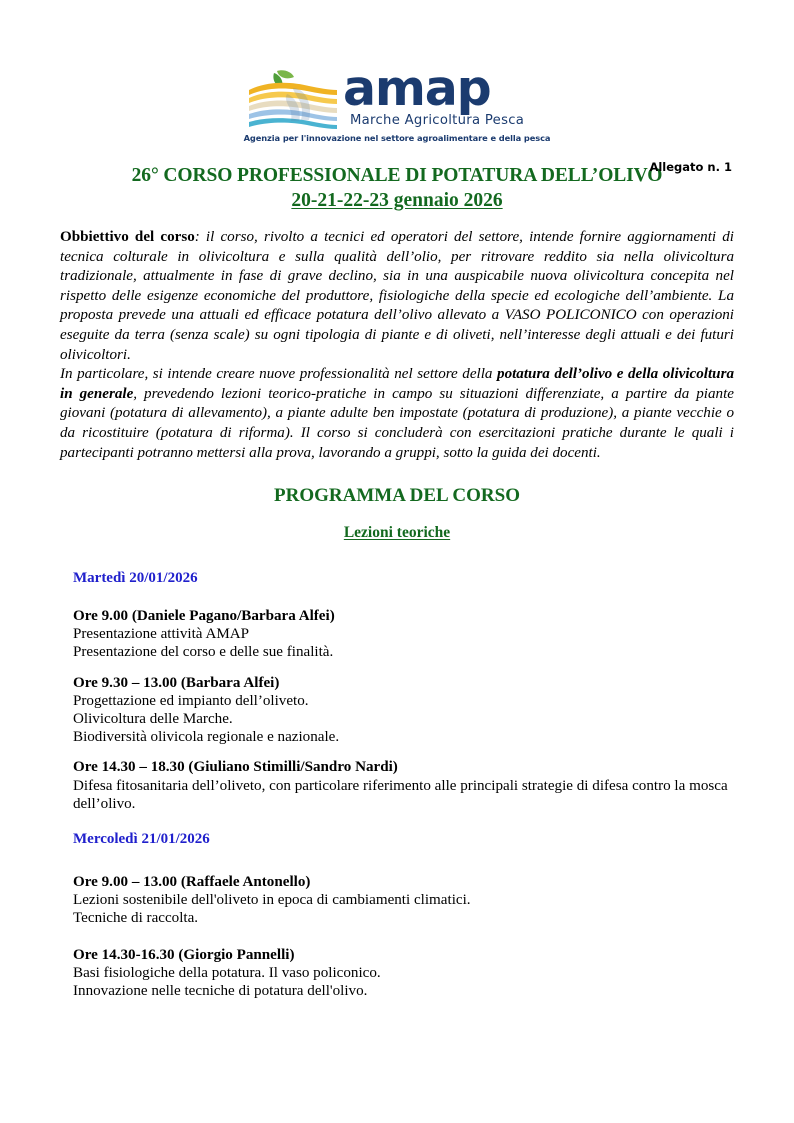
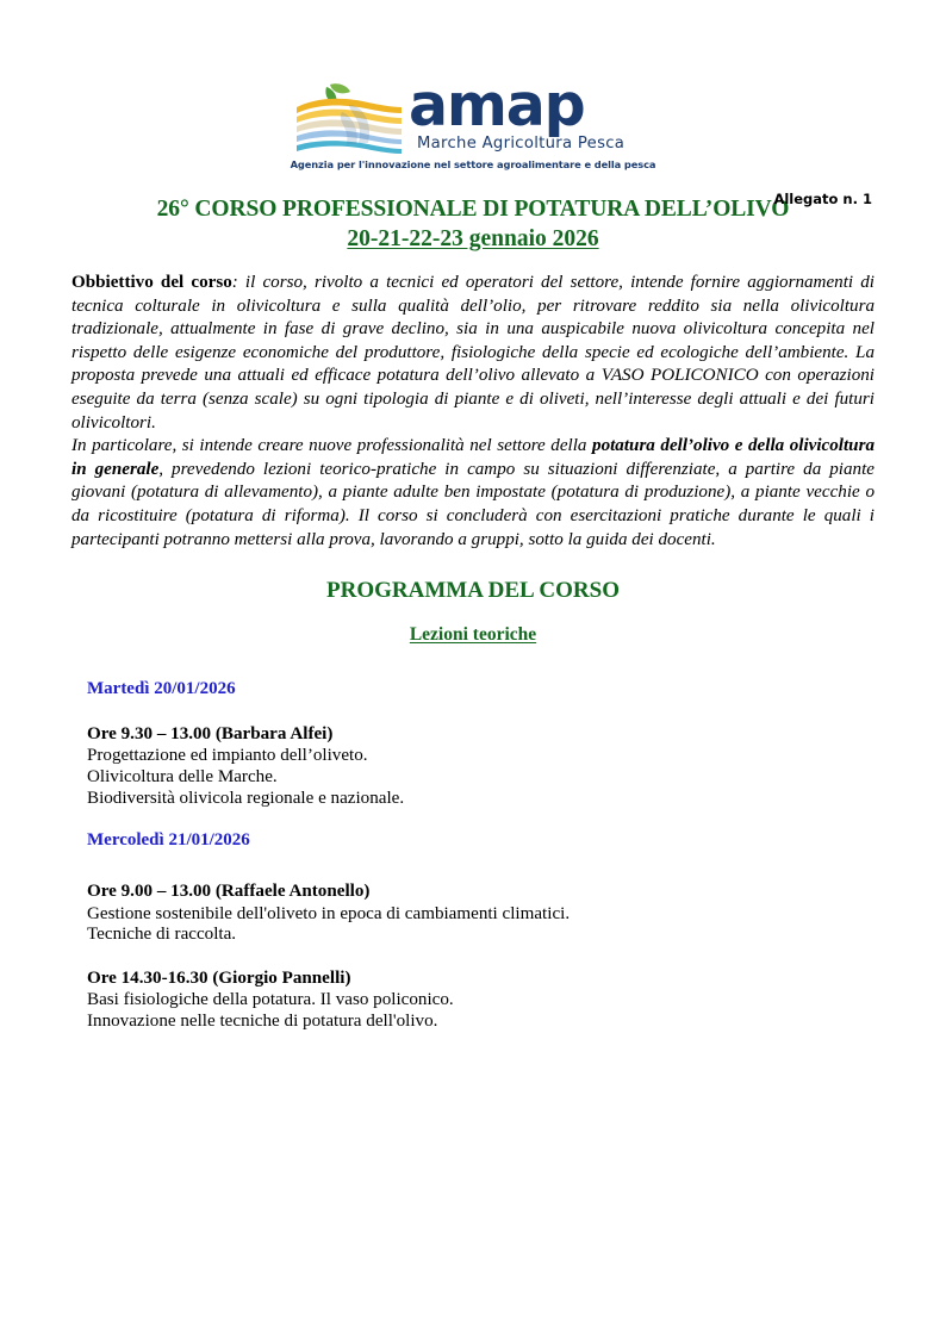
  amap
  Marche Agricoltura Pesca
  Agenzia per l'innovazione nel settore agroalimentare e della pesca
  Allegato n. 1
  26° CORSO PROFESSIONALE DI POTATURA DELL’OLIVO
  20-21-22-23 gennaio 2026
  Obbiettivo del corso: il corso, rivolto a tecnici ed operatori del settore, intende fornire aggiornamenti di tecnica colturale in olivicoltura e sulla qualità dell’olio, per ritrovare reddito sia nella olivicoltura tradizionale, attualmente in fase di grave declino, sia in una auspicabile nuova olivicoltura concepita nel rispetto delle esigenze economiche del produttore, fisiologiche della specie ed ecologiche dell’ambiente. La proposta prevede una attuali ed efficace potatura dell’olivo allevato a VASO POLICONICO con operazioni eseguite da terra (senza scale) su ogni tipologia di piante e di oliveti, nell’interesse degli attuali e dei futuri olivicoltori.
  In particolare, si intende creare nuove professionalità nel settore della potatura dell’olivo e della olivicoltura in generale, prevedendo lezioni teorico-pratiche in campo su situazioni differenziate, a partire da piante giovani (potatura di allevamento), a piante adulte ben impostate (potatura di produzione), a piante vecchie o da ricostituire (potatura di riforma). Il corso si concluderà con esercitazioni pratiche durante le quali i partecipanti potranno mettersi alla prova, lavorando a gruppi, sotto la guida dei docenti.
  PROGRAMMA DEL CORSO
  Lezioni teoriche
  Martedì 20/01/2026
- Ore 9.00 (Daniele Pagano/Barbara Alfei)
- Presentazione attività AMAP
- Presentazione del corso e delle sue finalità.
  Ore 9.30 – 13.00 (Barbara Alfei)
  Progettazione ed impianto dell’oliveto.
  Olivicoltura delle Marche.
  Biodiversità olivicola regionale e nazionale.
- Ore 14.30 – 18.30 (Giuliano Stimilli/Sandro Nardi)
- Difesa fitosanitaria dell’oliveto, con particolare riferimento alle principali strategie di difesa contro la mosca dell’olivo.
  Mercoledì 21/01/2026
  Ore 9.00 – 13.00 (Raffaele Antonello)
- Lezioni sostenibile dell'oliveto in epoca di cambiamenti climatici.
+ Gestione sostenibile dell'oliveto in epoca di cambiamenti climatici.
  Tecniche di raccolta.
  Ore 14.30-16.30 (Giorgio Pannelli)
  Basi fisiologiche della potatura. Il vaso policonico.
  Innovazione nelle tecniche di potatura dell'olivo.
